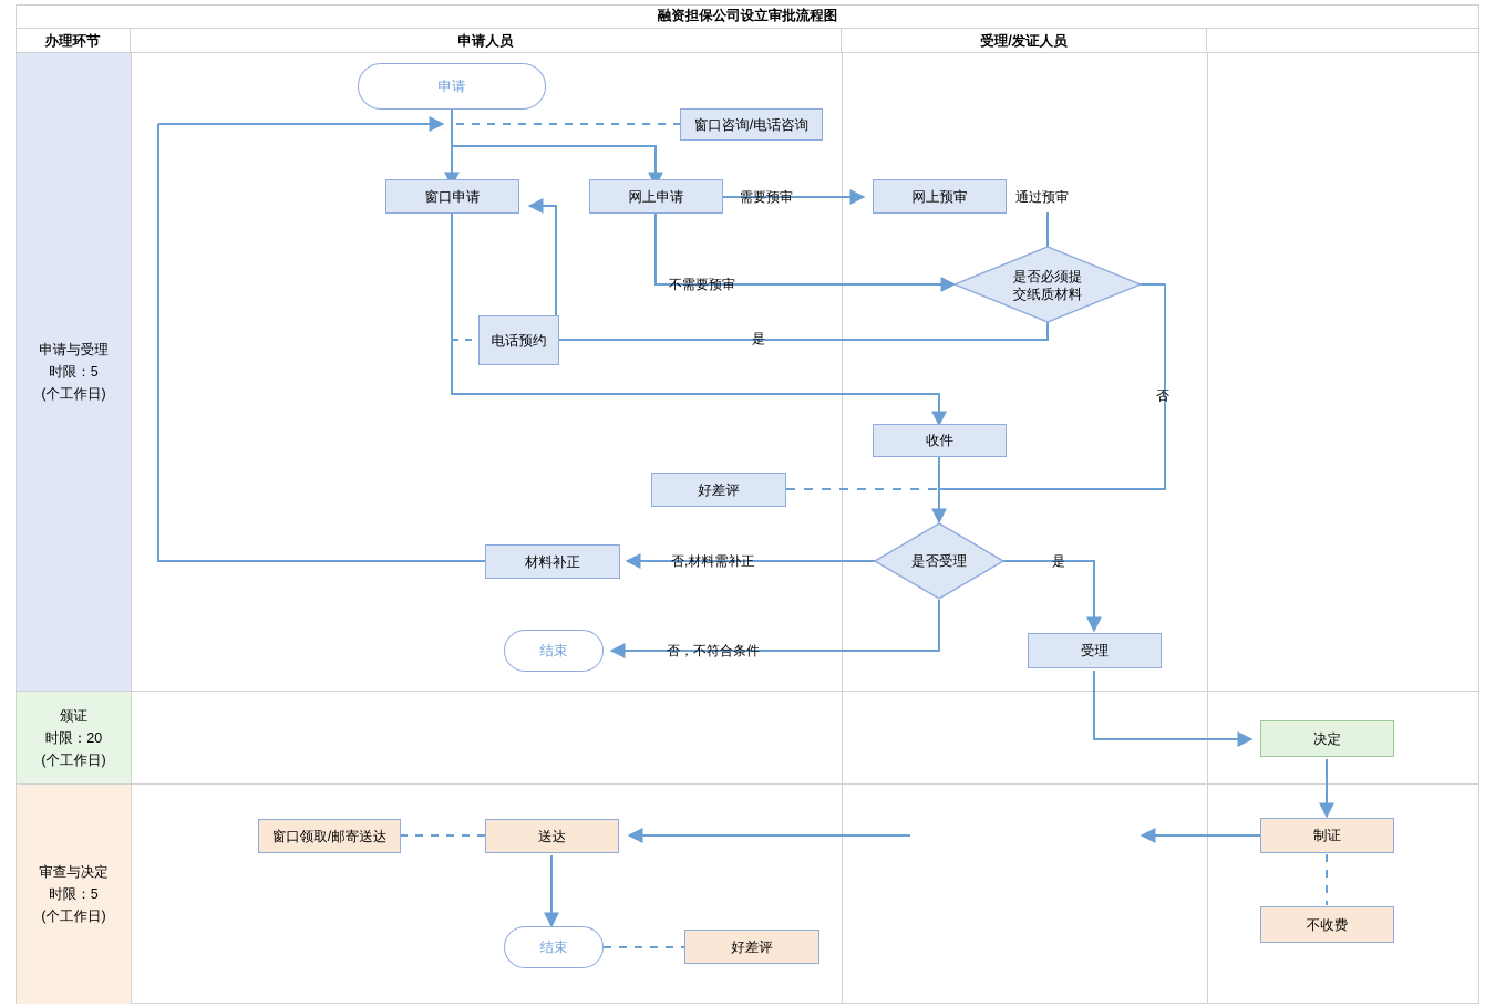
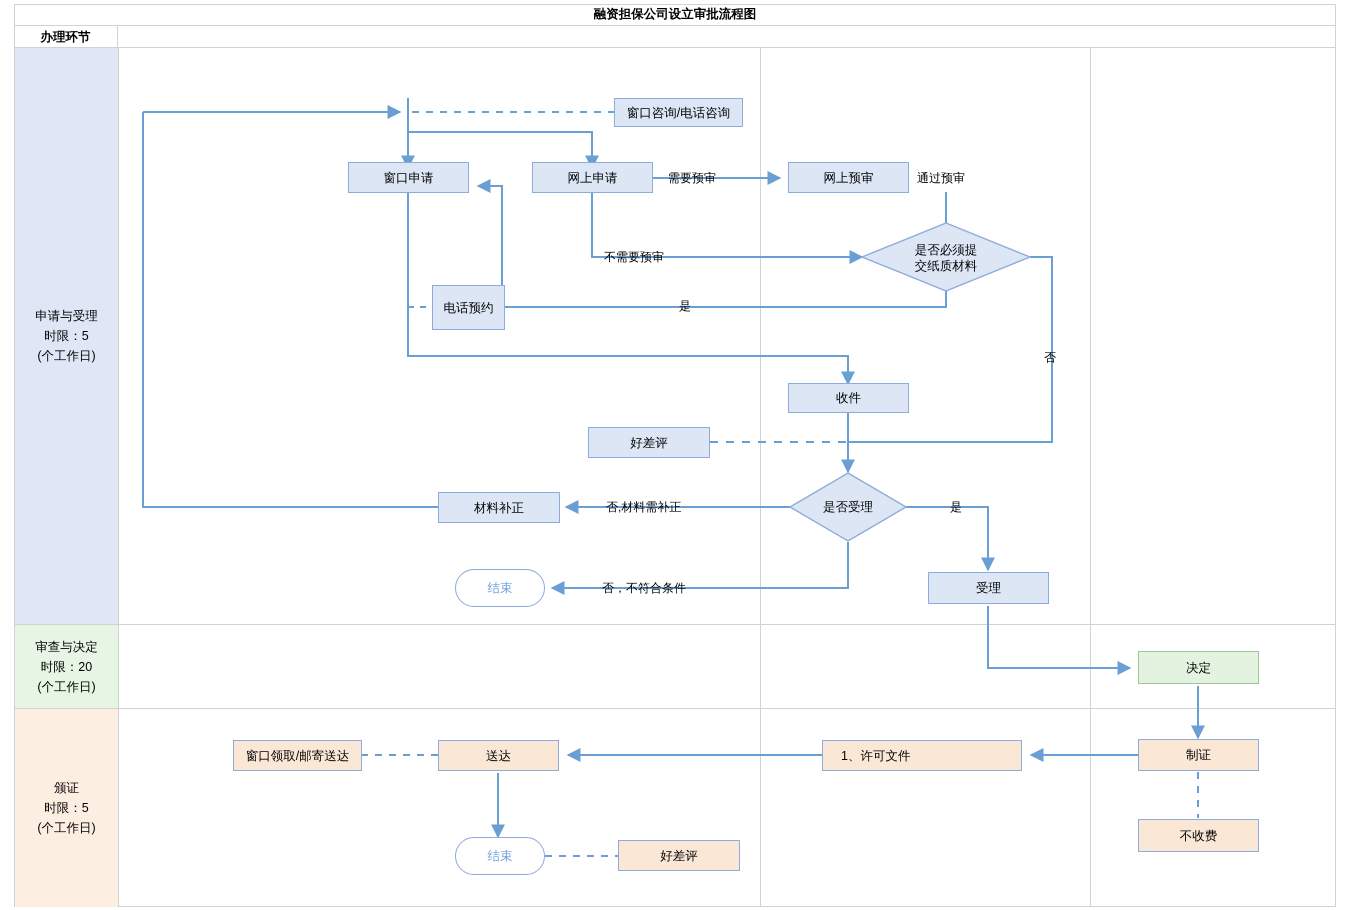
  融资担保公司设立审批流程图
  办理环节
- 申请人员
- 受理/发证人员
  申请与受理
  时限：5
  (个工作日)
- 颁证
+ 审查与决定
  时限：20
  (个工作日)
- 审查与决定
+ 颁证
  时限：5
  (个工作日)
- 申请
  窗口咨询/电话咨询
  窗口申请
  网上申请
  网上预审
  电话预约
  是否必须提
  交纸质材料
  收件
  好差评
  材料补正
  是否受理
  结束
  受理
  决定
  制证
  不收费
+ 1、许可文件
  送达
  窗口领取/邮寄送达
  结束
  好差评
  需要预审
  通过预审
  不需要预审
  是
  否,材料需补正
  是
  否，不符合条件
